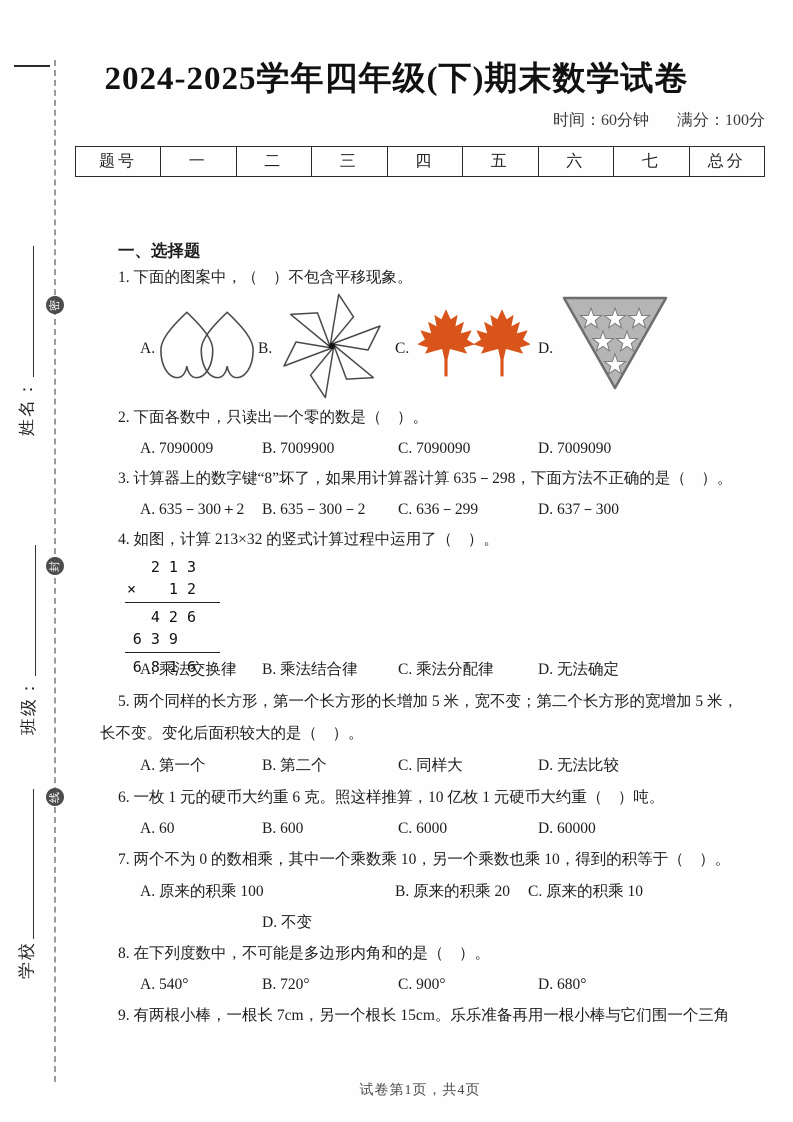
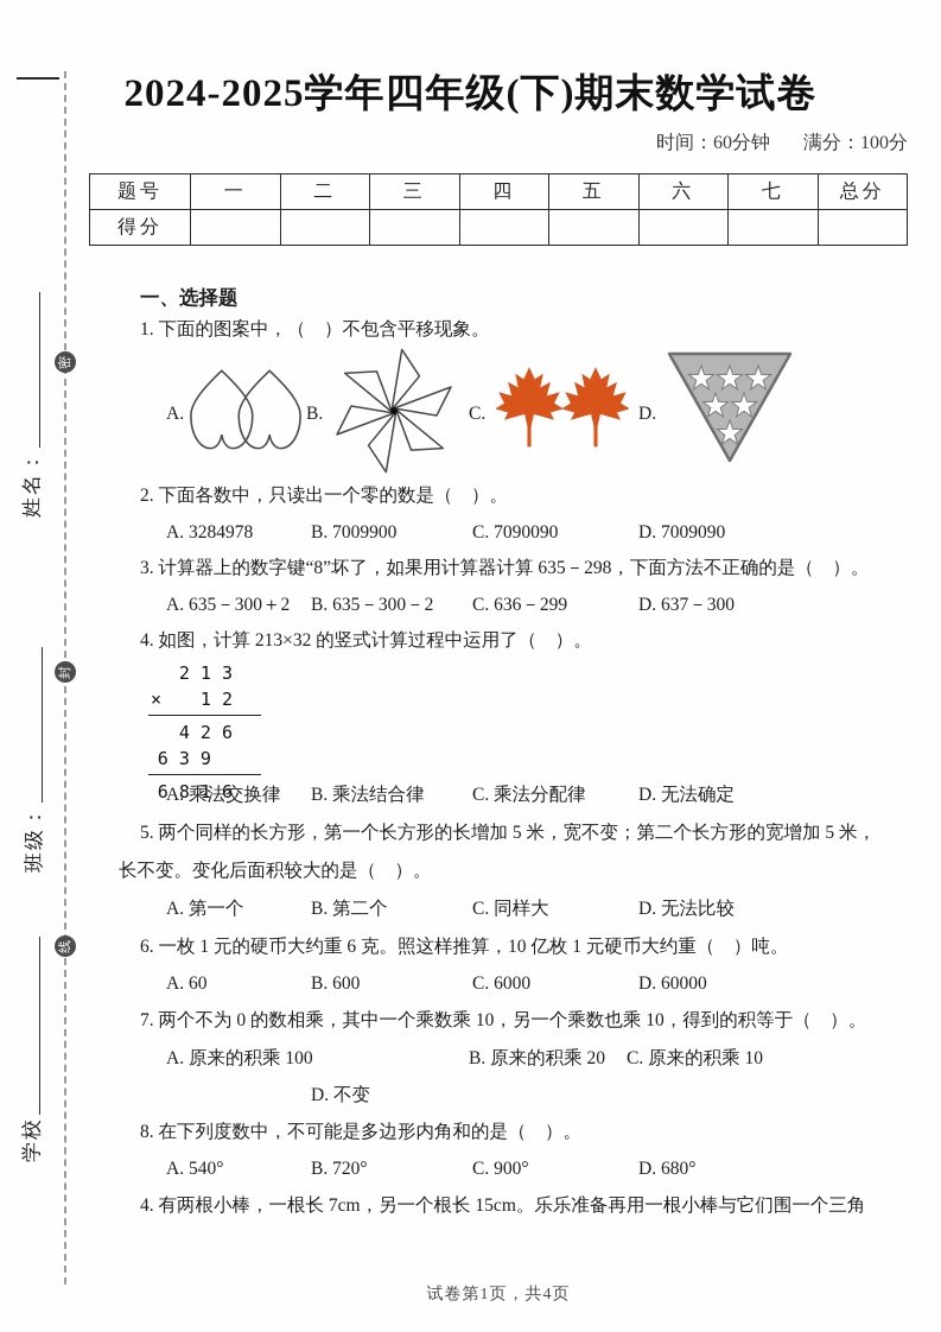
  2024-2025学年四年级(下)期末数学试卷
  时间：60分钟
  满分：100分
  题号	一	二	三	四	五	六	七	总分
+ 得分
  一、选择题
  1. 下面的图案中，（ ）不包含平移现象。
  A.
  B.
  C.
  D.
  2. 下面各数中，只读出一个零的数是（ ）。
- A. 7090009
+ A. 3284978
  B. 7009900
  C. 7090090
  D. 7009090
  3. 计算器上的数字键“8”坏了，如果用计算器计算 635－298，下面方法不正确的是（ ）。
  A. 635－300＋2
  B. 635－300－2
  C. 636－299
  D. 637－300
  4. 如图，计算 213×32 的竖式计算过程中运用了（ ）。
  2 1 3
  ×
  1 2
  4 2 6
  6 3 9
  6 8 1 6
  A. 乘法交换律
  B. 乘法结合律
  C. 乘法分配律
  D. 无法确定
  5. 两个同样的长方形，第一个长方形的长增加 5 米，宽不变；第二个长方形的宽增加 5 米，
  长不变。变化后面积较大的是（ ）。
  A. 第一个
  B. 第二个
  C. 同样大
  D. 无法比较
  6. 一枚 1 元的硬币大约重 6 克。照这样推算，10 亿枚 1 元硬币大约重（ ）吨。
  A. 60
  B. 600
  C. 6000
  D. 60000
  7. 两个不为 0 的数相乘，其中一个乘数乘 10，另一个乘数也乘 10，得到的积等于（ ）。
  A. 原来的积乘 100
  B. 原来的积乘 20
  C. 原来的积乘 10
  D. 不变
  8. 在下列度数中，不可能是多边形内角和的是（ ）。
  A. 540°
  B. 720°
  C. 900°
  D. 680°
- 9. 有两根小棒，一根长 7cm，另一个根长 15cm。乐乐准备再用一根小棒与它们围一个三角
+ 4. 有两根小棒，一根长 7cm，另一个根长 15cm。乐乐准备再用一根小棒与它们围一个三角
  试卷第1页，共4页
